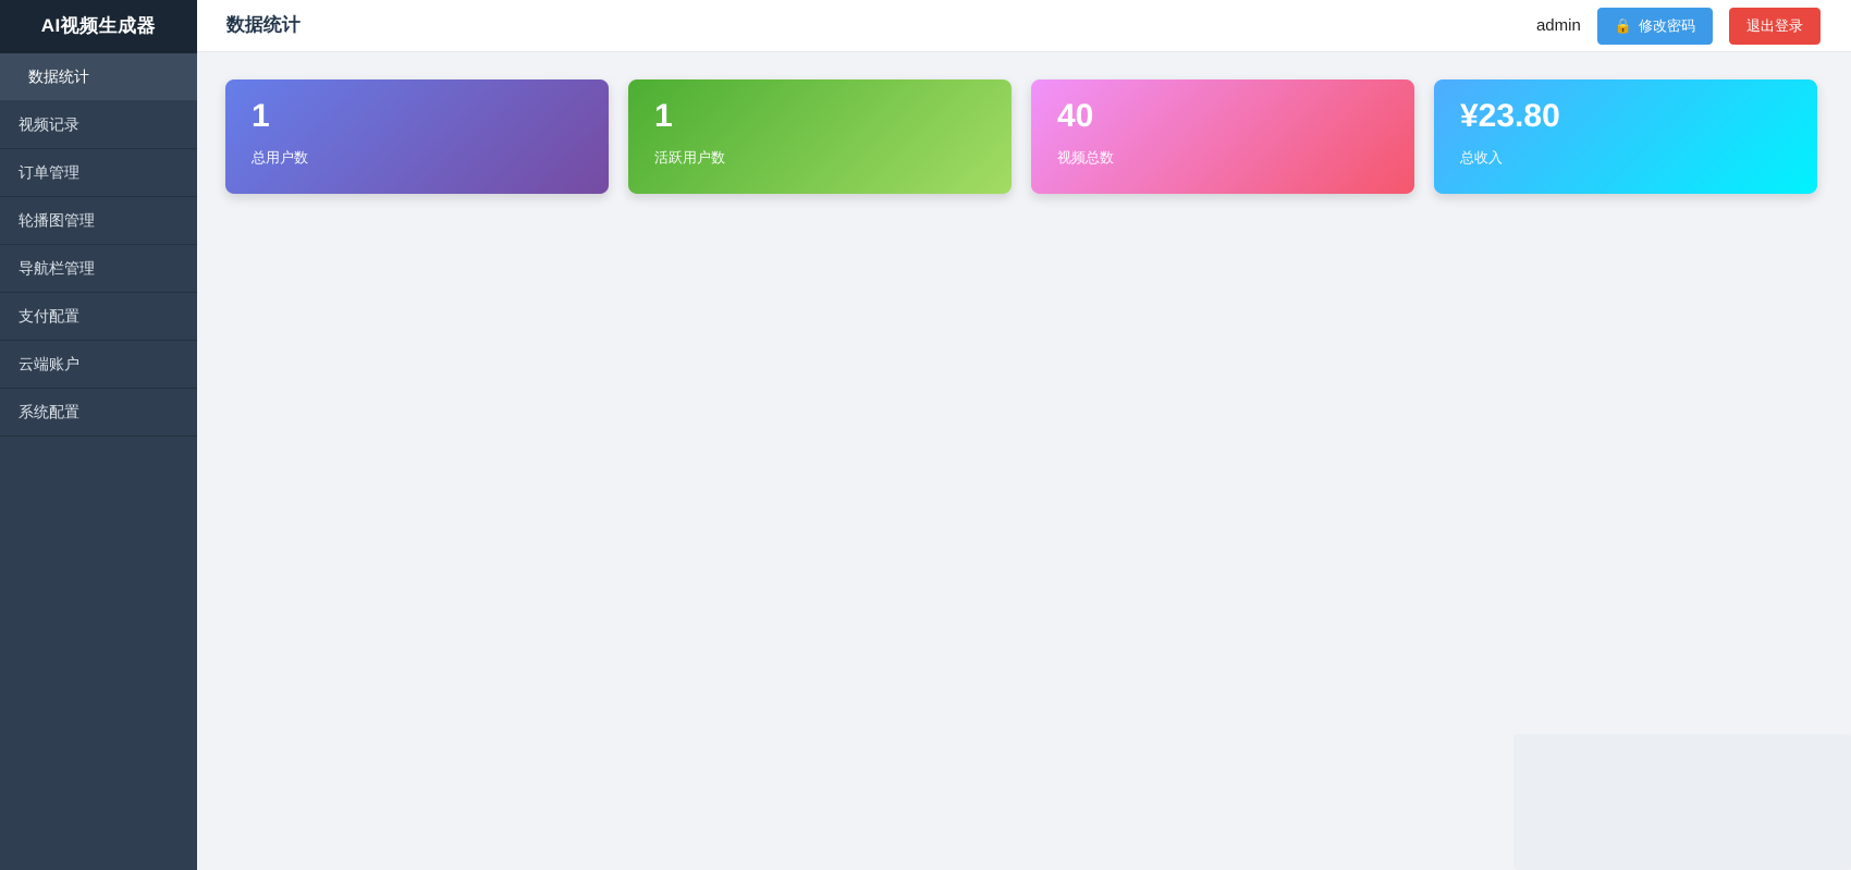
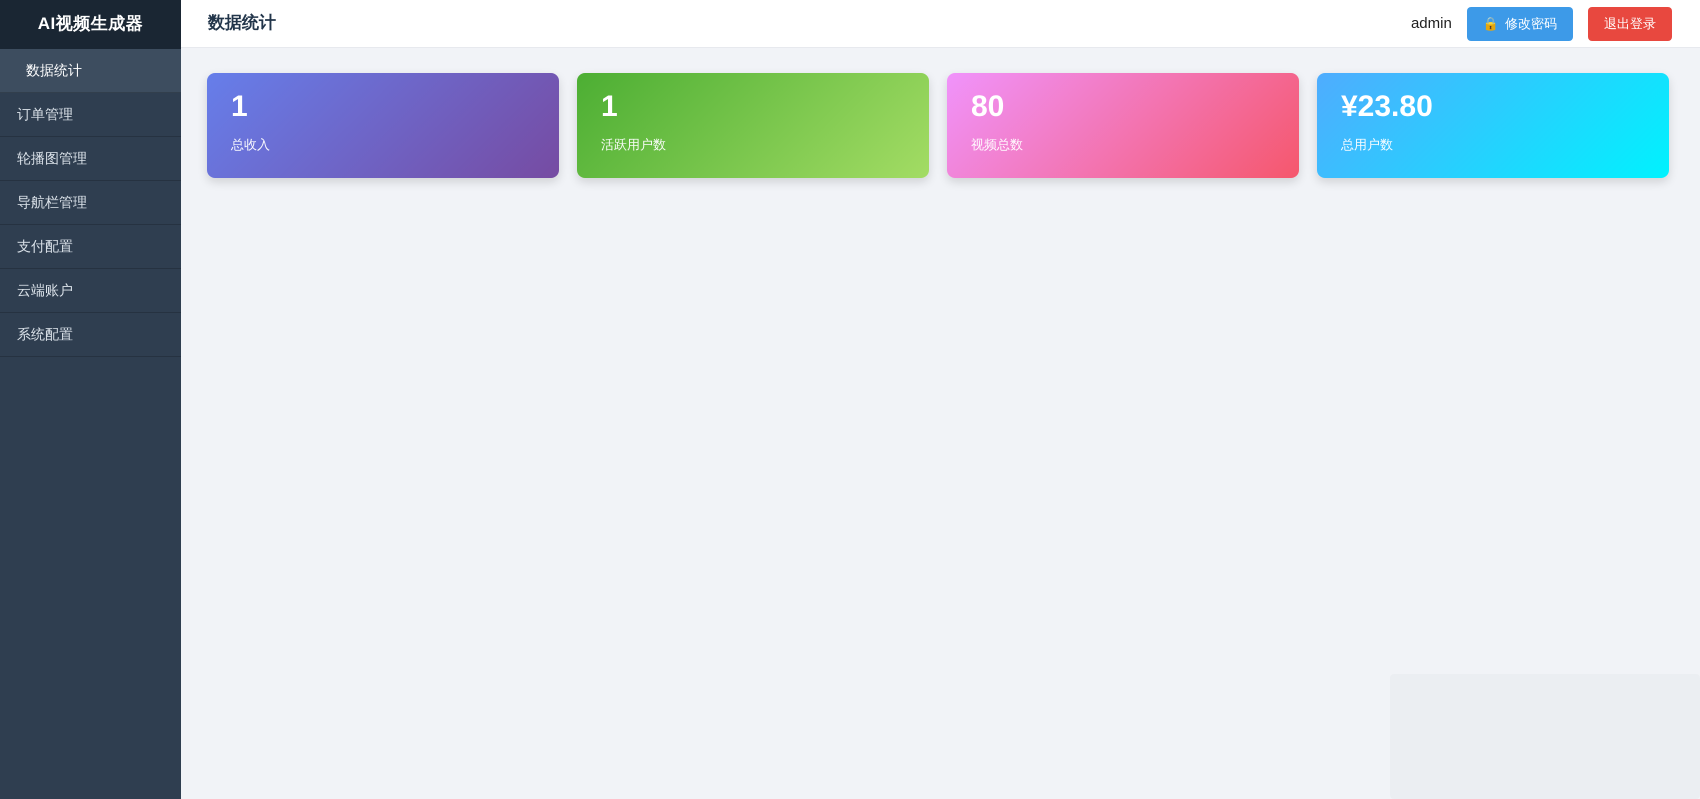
  AI视频生成器
  数据统计
- 视频记录
  订单管理
  轮播图管理
  导航栏管理
  支付配置
  云端账户
  系统配置
  数据统计
  admin
  🔒
  修改密码
  退出登录
  1
- 总用户数
+ 总收入
  1
  活跃用户数
- 40
+ 80
  视频总数
  ¥23.80
- 总收入
+ 总用户数
